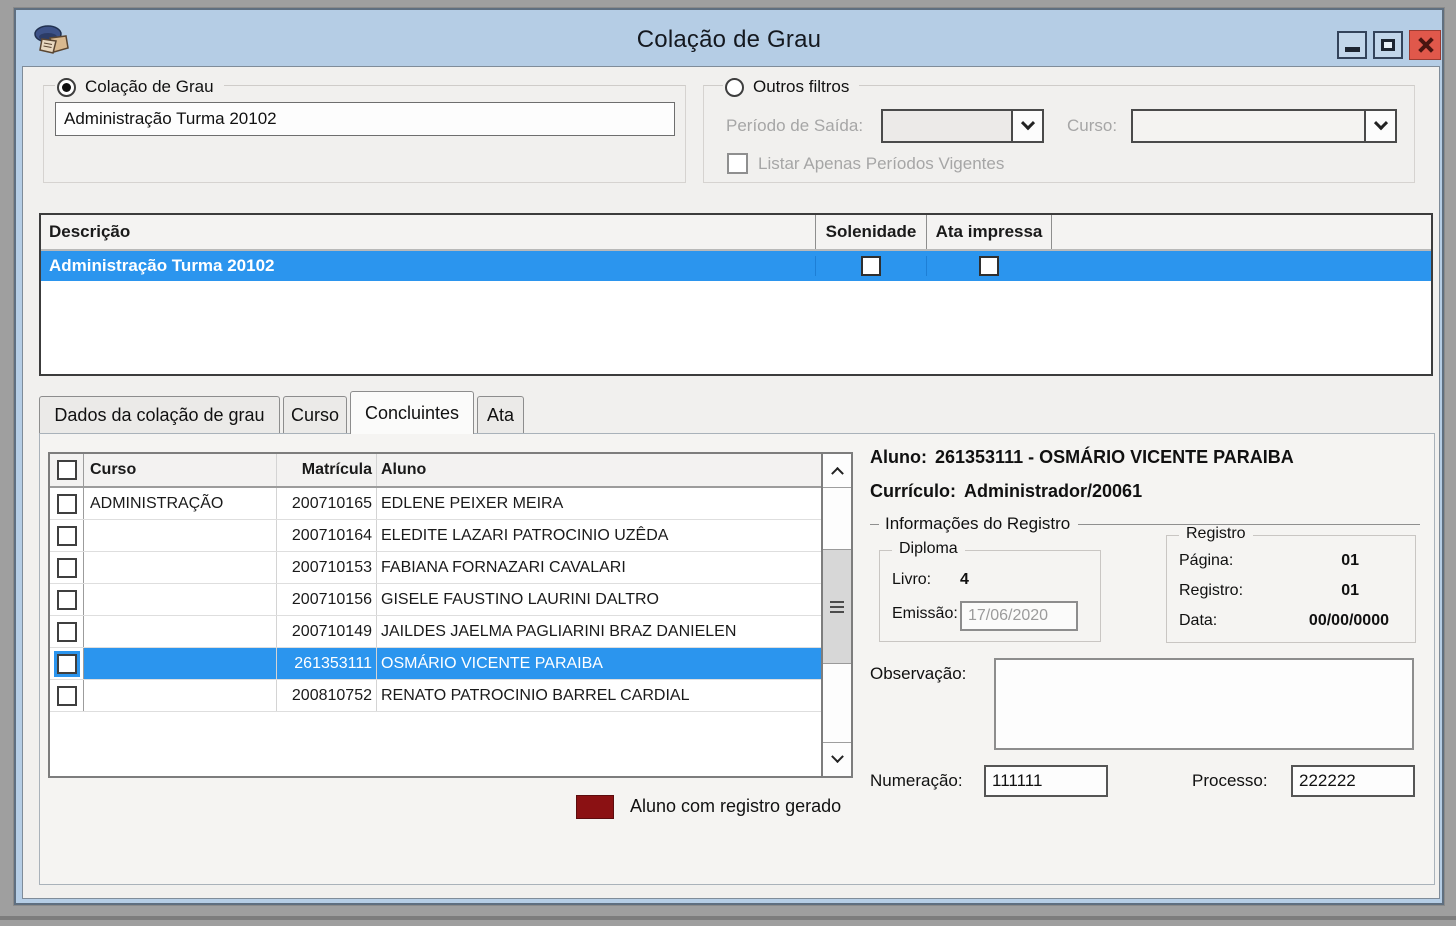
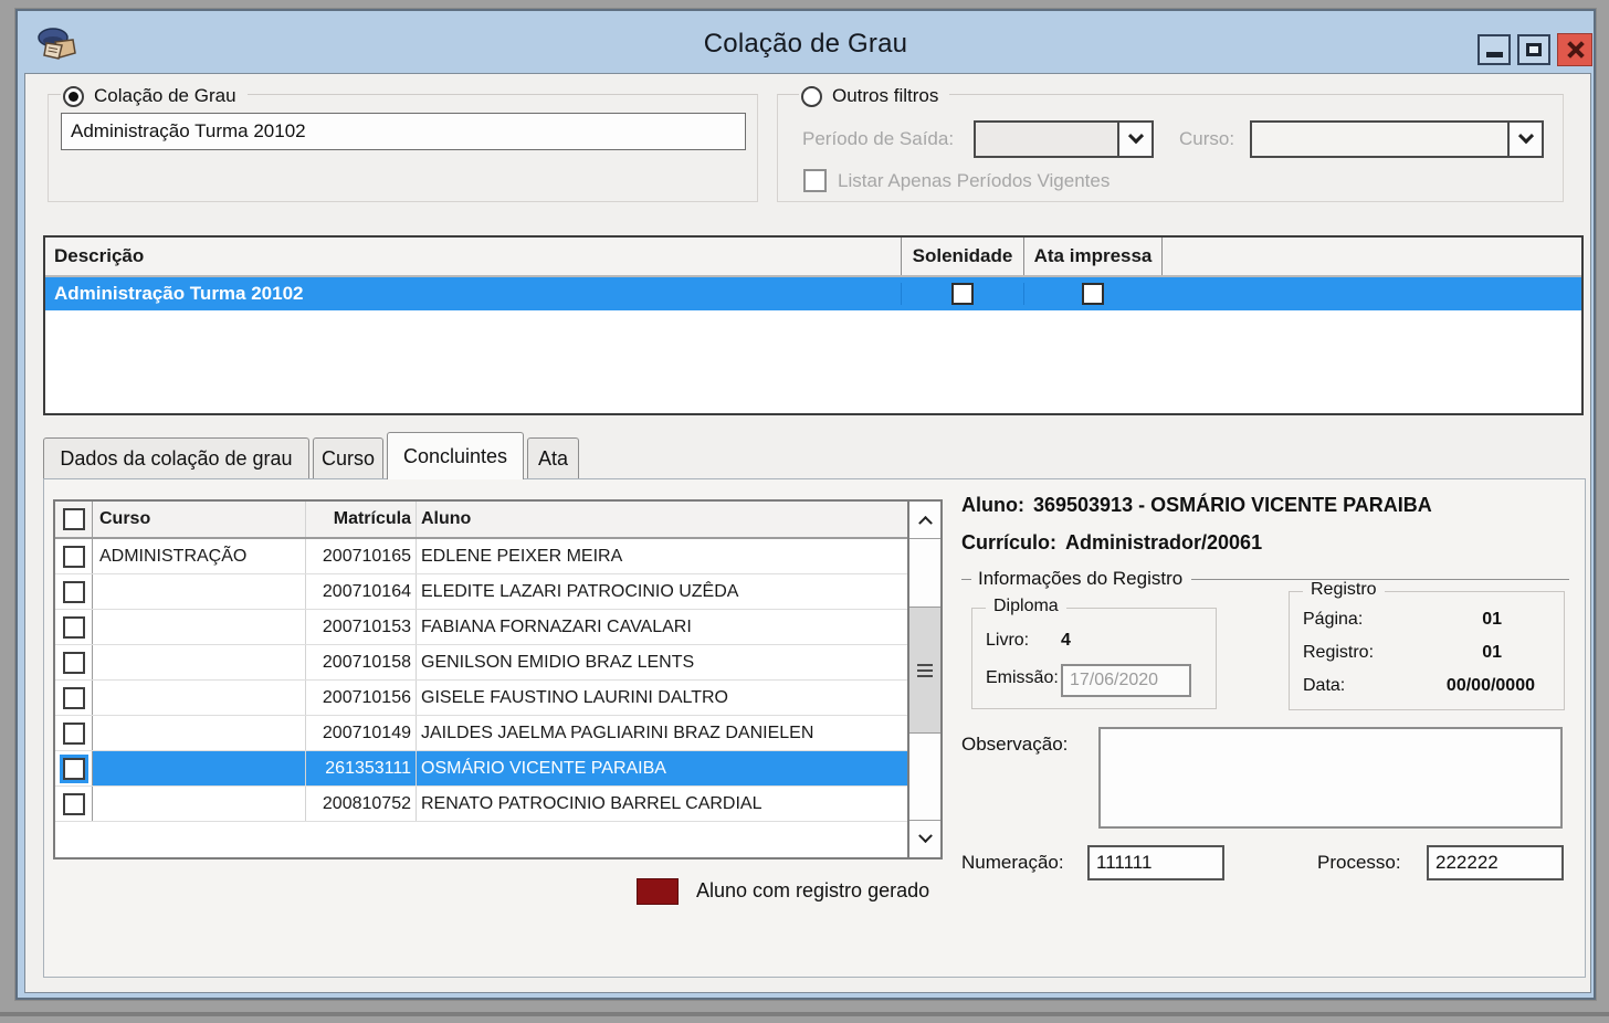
  Colação de Grau
  Colação de Grau
  Administração Turma 20102
  Outros filtros
  Período de Saída:
  Curso:
  Listar Apenas Períodos Vigentes
  Descrição
  Solenidade
  Ata impressa
  Administração Turma 20102
  Dados da colação de grau
  Curso
  Concluintes
  Ata
  Curso
  Matrícula
  Aluno
  ADMINISTRAÇÃO
  200710165
  EDLENE PEIXER MEIRA
  200710164
  ELEDITE LAZARI PATROCINIO UZÊDA
  200710153
  FABIANA FORNAZARI CAVALARI
+ 200710158
+ GENILSON EMIDIO BRAZ LENTS
  200710156
  GISELE FAUSTINO LAURINI DALTRO
  200710149
  JAILDES JAELMA PAGLIARINI BRAZ DANIELEN
  261353111
  OSMÁRIO VICENTE PARAIBA
  200810752
  RENATO PATROCINIO BARREL CARDIAL
  Aluno com registro gerado
- Aluno: 261353111 - OSMÁRIO VICENTE PARAIBA
+ Aluno: 369503913 - OSMÁRIO VICENTE PARAIBA
  Currículo: Administrador/20061
  Informações do Registro
  Diploma
  Livro:
  4
  Emissão:
  17/06/2020
  Registro
  Página:
  01
  Registro:
  01
  Data:
  00/00/0000
  Observação:
  Numeração:
  111111
  Processo:
  222222
